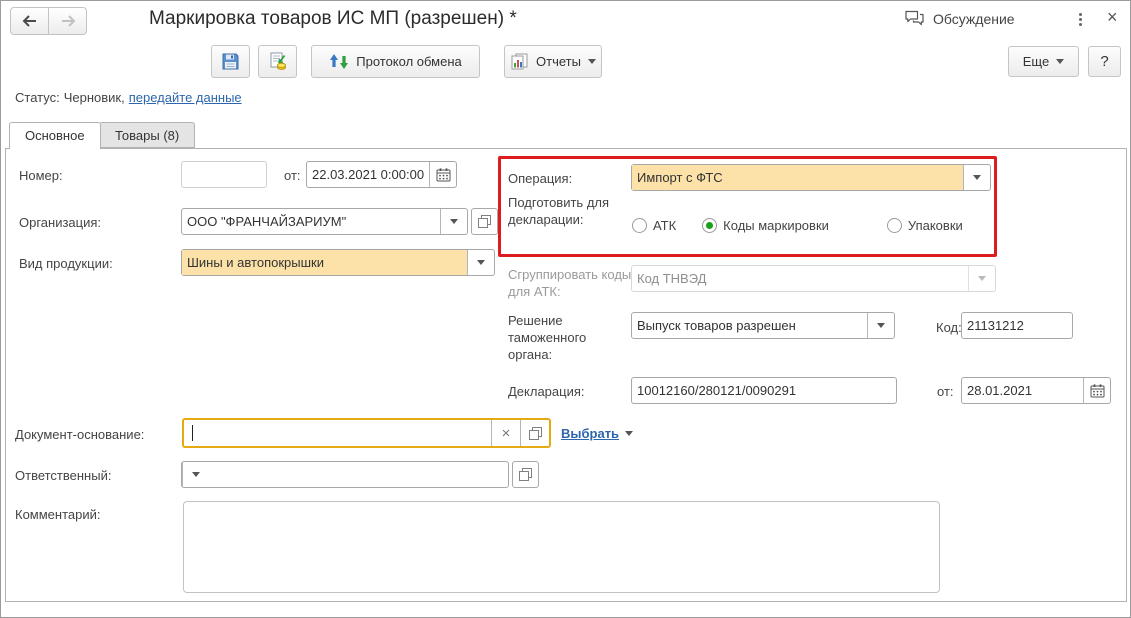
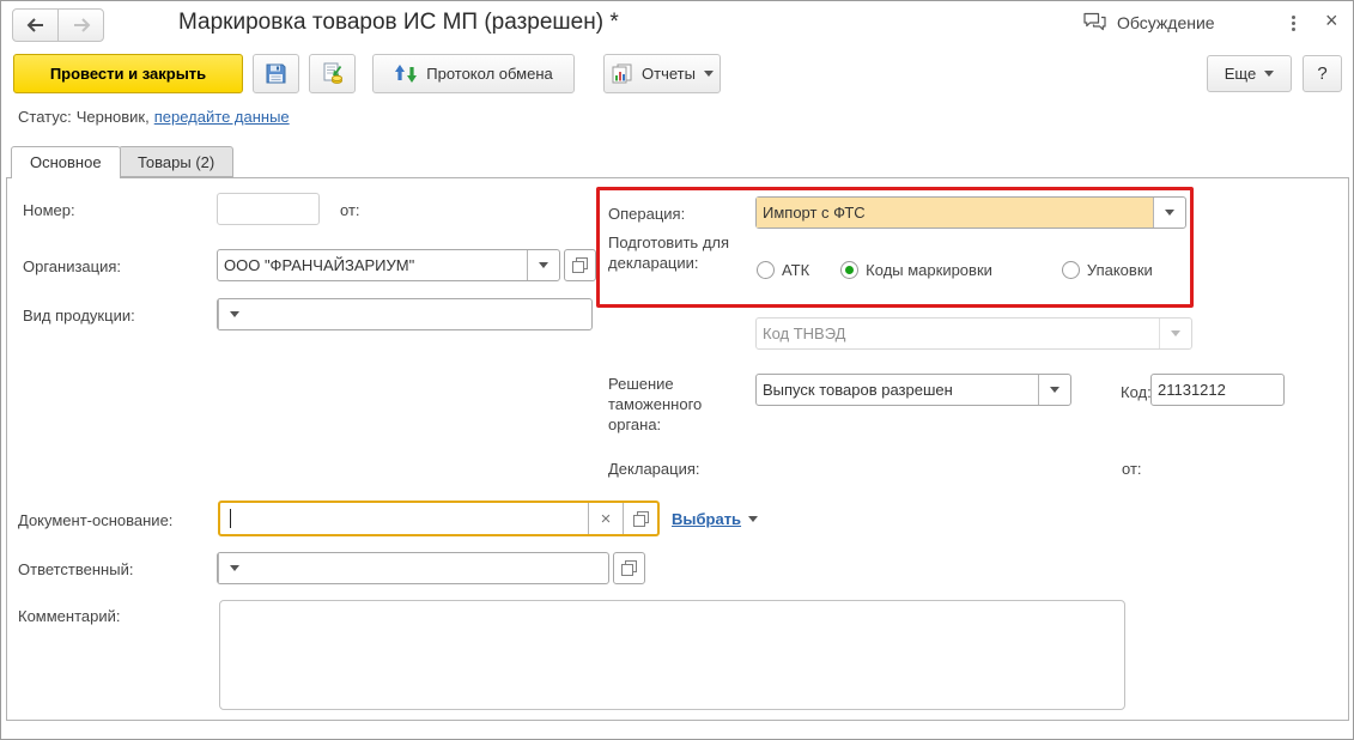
  Маркировка товаров ИС МП (разрешен) *
  Обсуждение
  ×
+ Провести и закрыть
  Протокол обмена
  Отчеты
  Еще
  ?
  Статус: Черновик, передайте данные
  Основное
- Товары (8)
+ Товары (2)
  Номер:
  от:
- 22.03.2021 0:00:00
  Организация:
  ООО "ФРАНЧАЙЗАРИУМ"
  Вид продукции:
- Шины и автопокрышки
  Операция:
  Импорт с ФТС
  Подготовить для декларации:
  АТК
  Коды маркировки
  Упаковки
- Сгруппировать коды для АТК:
  Код ТНВЭД
  Решение таможенного органа:
  Выпуск товаров разрешен
  Код:
  21131212
  Декларация:
- 10012160/280121/0090291
  от:
- 28.01.2021
  Документ-основание:
  ×
  Выбрать
  Ответственный:
  Комментарий:
